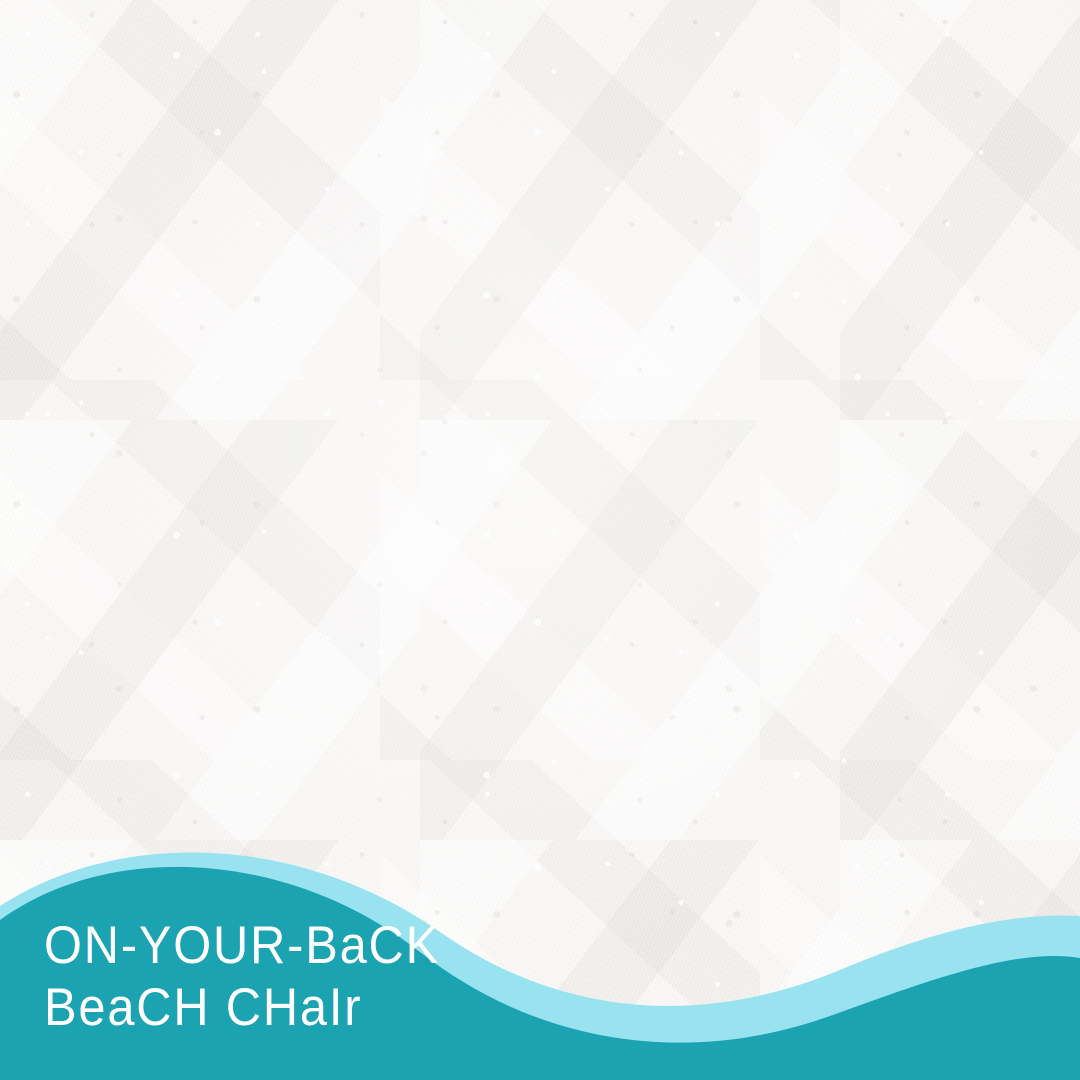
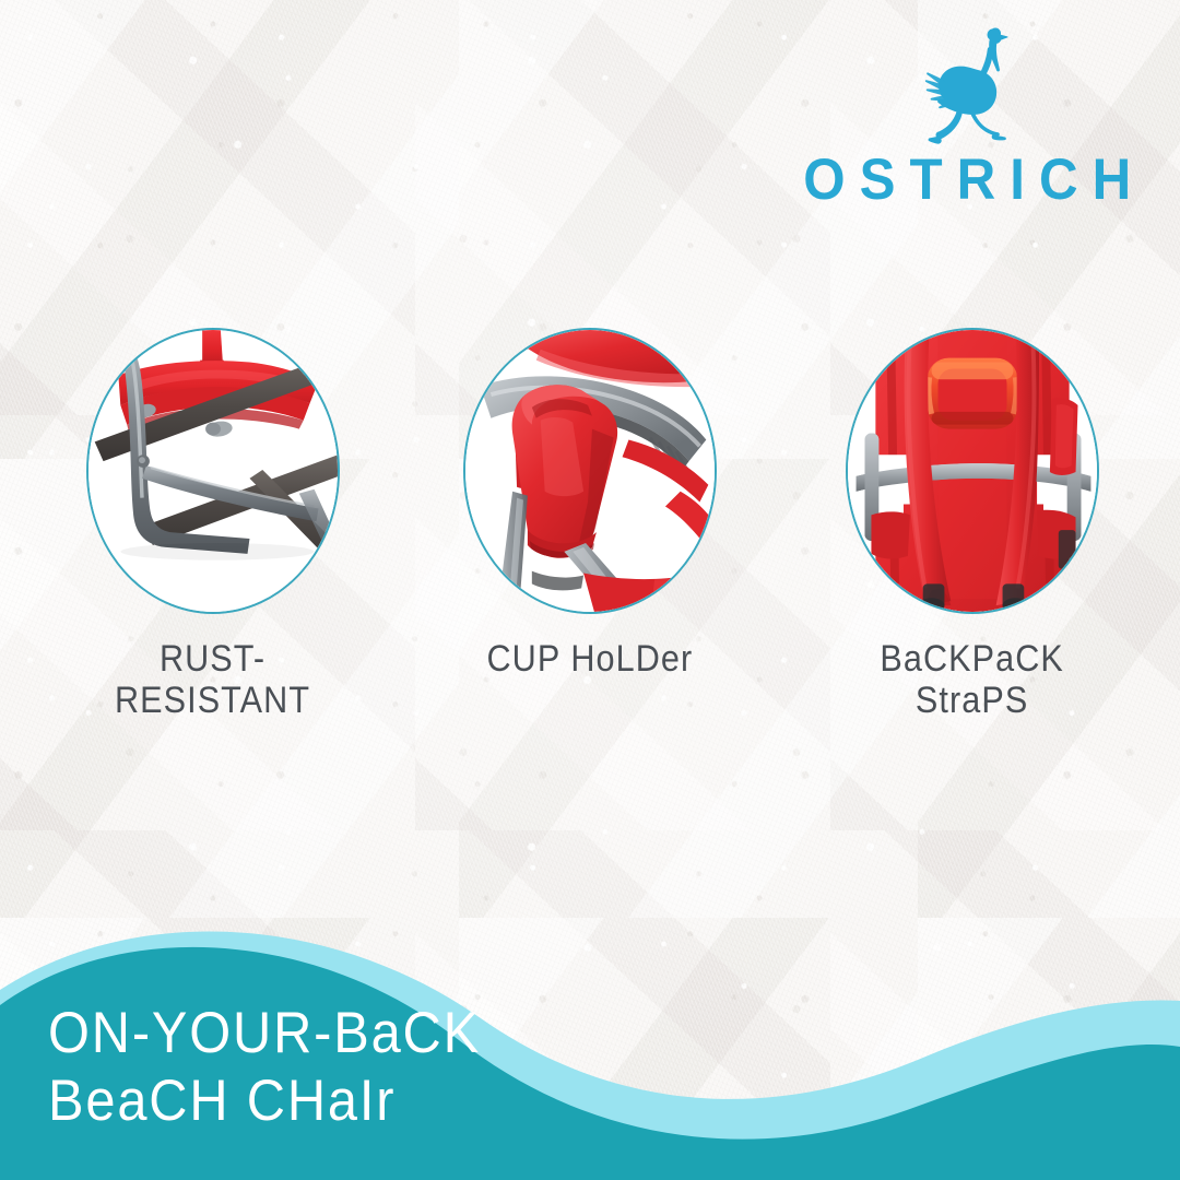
+ OSTRICH
+ RUST-
+ RESISTANT
+ CUP HoLDer
+ BaCKPaCK
+ StraPS
  ON-YOUR-BaCK
  BeaCH CHaIr
